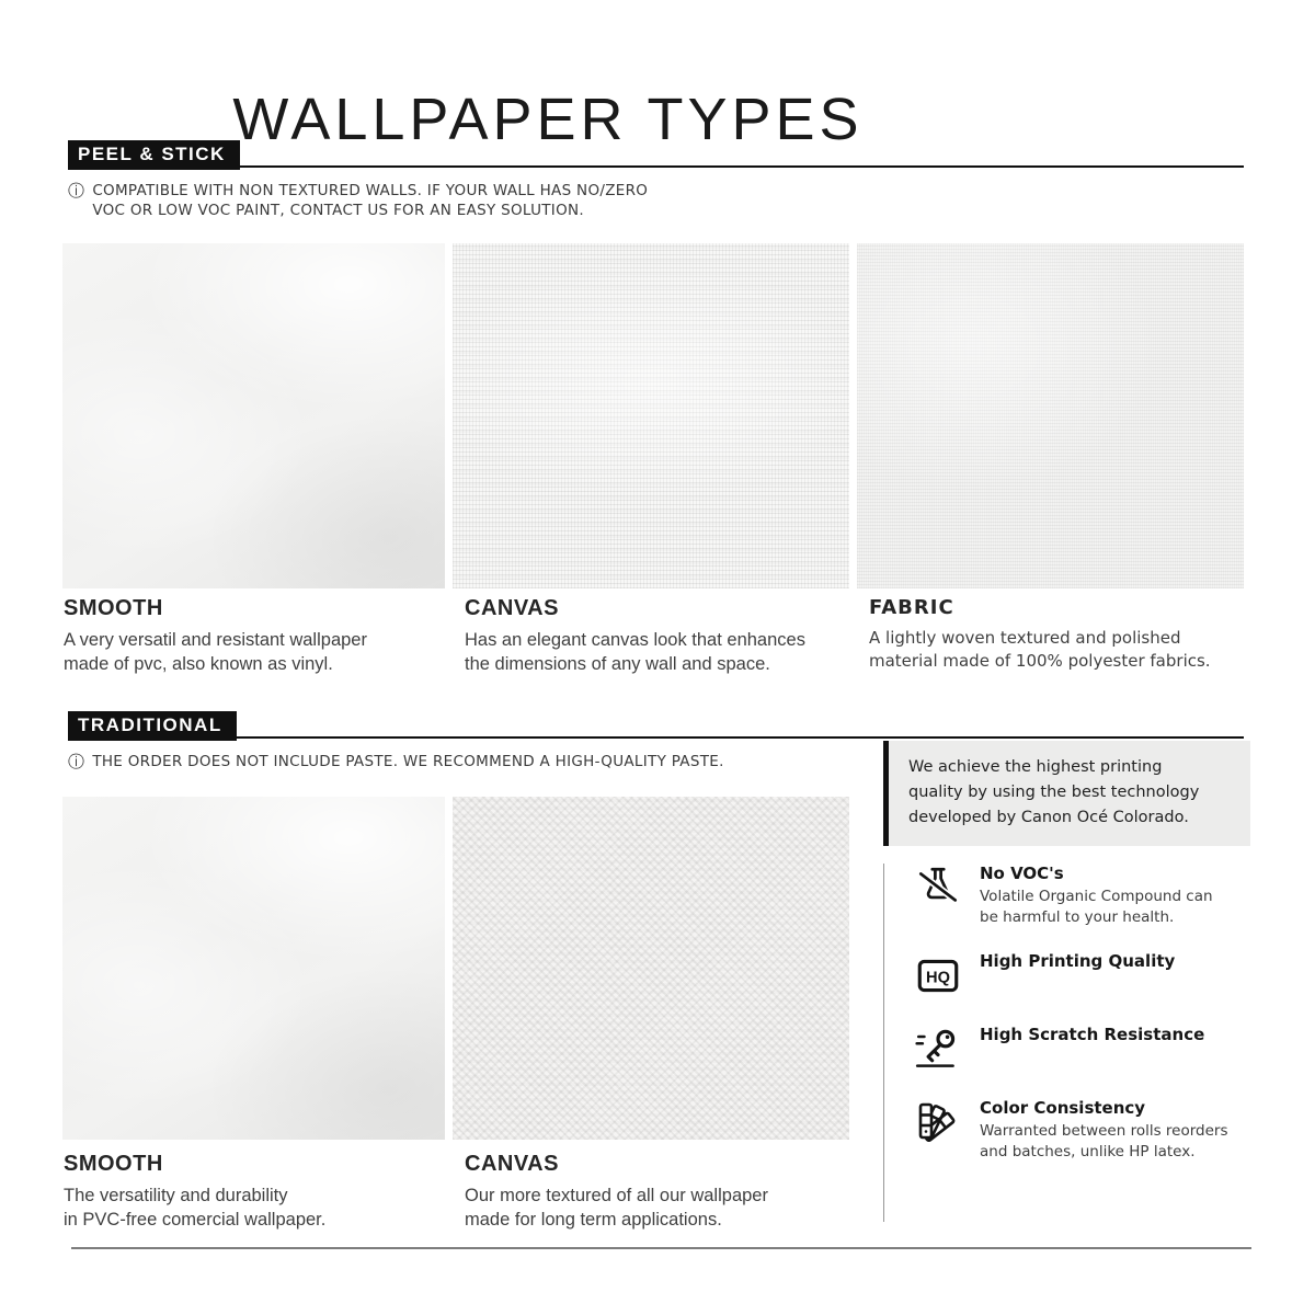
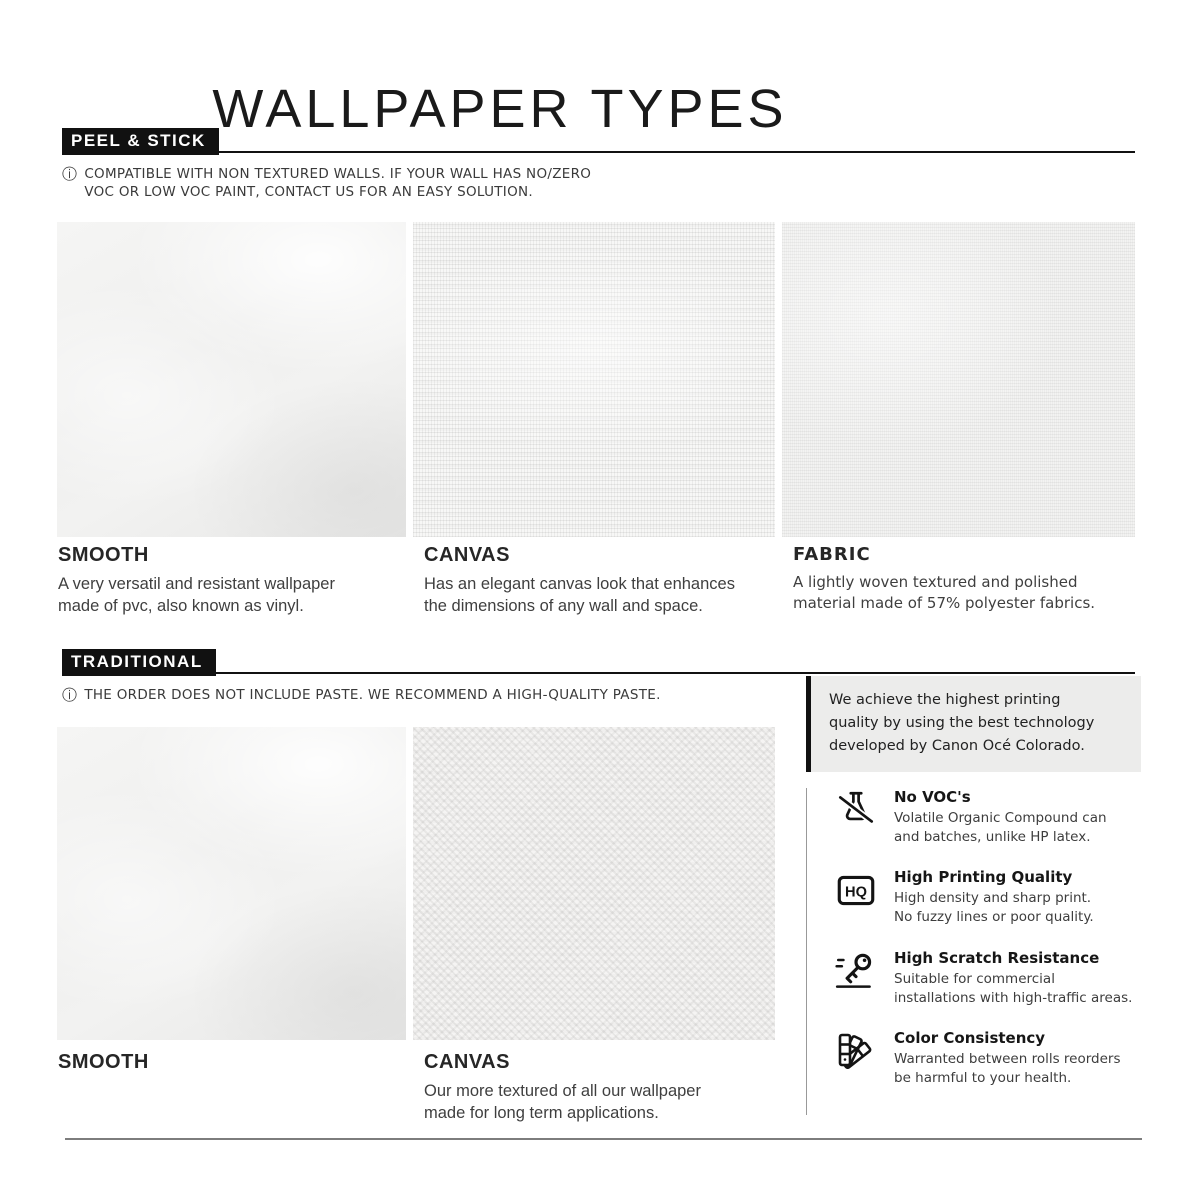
  WALLPAPER TYPES
  PEEL & STICK
  ⓘ
  COMPATIBLE WITH NON TEXTURED WALLS. IF YOUR WALL HAS NO/ZERO
  VOC OR LOW VOC PAINT, CONTACT US FOR AN EASY SOLUTION.
  SMOOTH
  A very versatil and resistant wallpaper
  made of pvc, also known as vinyl.
  CANVAS
  Has an elegant canvas look that enhances
  the dimensions of any wall and space.
  FABRIC
  A lightly woven textured and polished
- material made of 100% polyester fabrics.
+ material made of 57% polyester fabrics.
  TRADITIONAL
  ⓘ
  THE ORDER DOES NOT INCLUDE PASTE. WE RECOMMEND A HIGH-QUALITY PASTE.
  SMOOTH
- The versatility and durability
- in PVC-free comercial wallpaper.
  CANVAS
  Our more textured of all our wallpaper
  made for long term applications.
  We achieve the highest printing
  quality by using the best technology
  developed by Canon Océ Colorado.
  No VOC's
  Volatile Organic Compound can
- be harmful to your health.
+ and batches, unlike HP latex.
  HQ
  High Printing Quality
+ High density and sharp print.
+ No fuzzy lines or poor quality.
  High Scratch Resistance
+ Suitable for commercial
+ installations with high-traffic areas.
  Color Consistency
  Warranted between rolls reorders
- and batches, unlike HP latex.
+ be harmful to your health.
